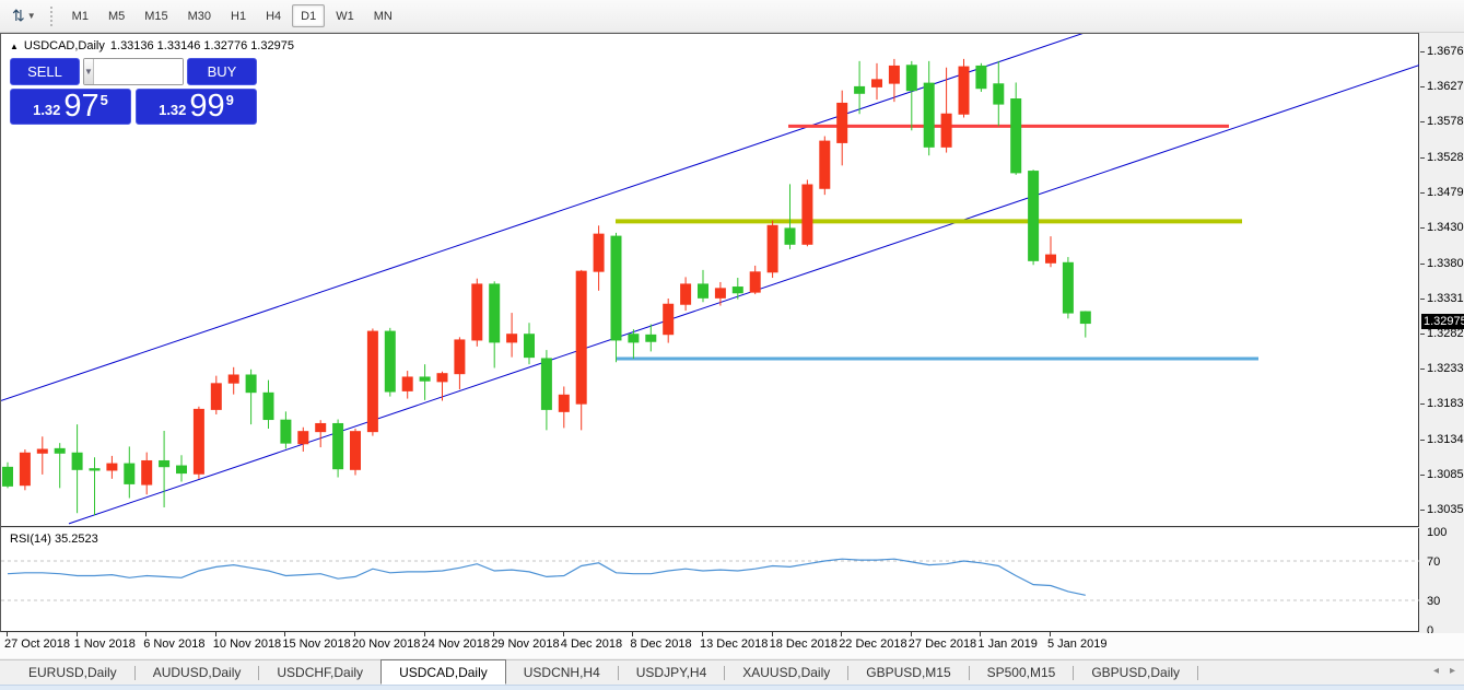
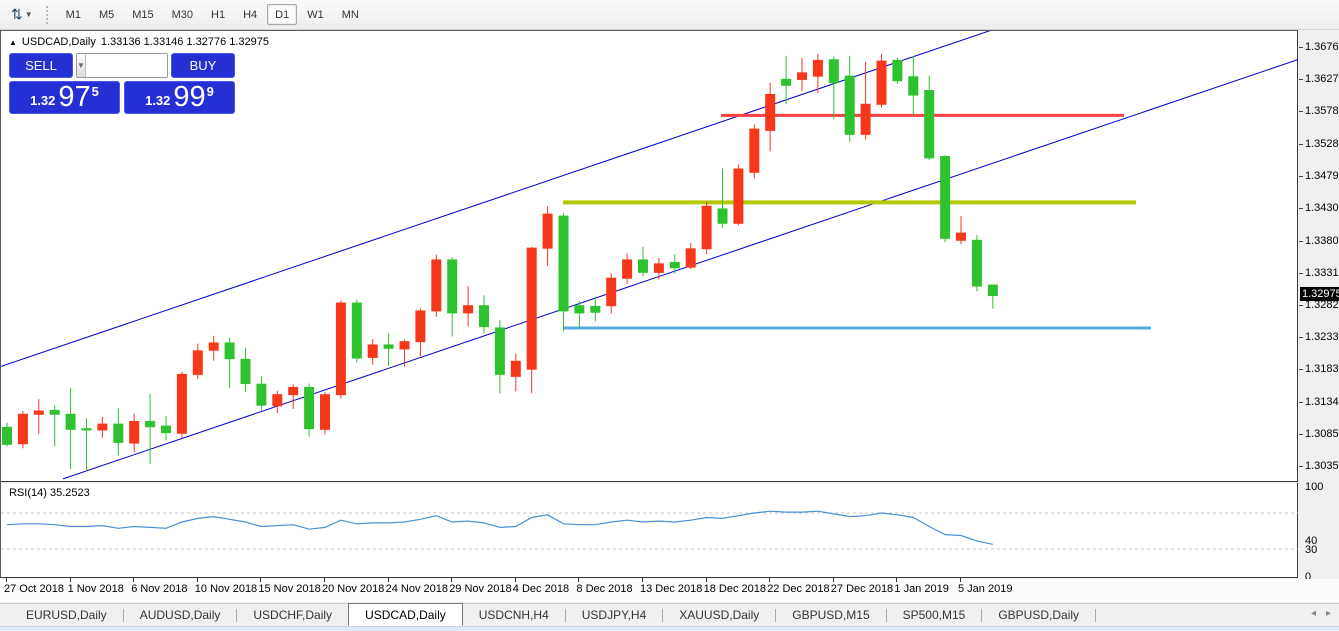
  ⇅
  ▼
  M1
  M5
  M15
  M30
  H1
  H4
  D1
  W1
  MN
  ▲
  USDCAD,Daily
  1.33136
  1.33146
  1.32776
  1.32975
  SELL
  ▼
  BUY
  1.32
  97
  5
  1.32
  99
  9
  RSI(14) 35.2523
  1.3676
  1.3627
  1.3578
  1.3528
  1.3479
  1.3430
  1.3380
  1.3331
  1.3282
  1.3233
  1.3183
  1.3134
  1.3085
  1.3035
  100
- 70
+ 40
  30
  0
  1.3297
  27 Oct 2018
  1 Nov 2018
  6 Nov 2018
  10 Nov 2018
  15 Nov 2018
  20 Nov 2018
  24 Nov 2018
  29 Nov 2018
  4 Dec 2018
  8 Dec 2018
  13 Dec 2018
  18 Dec 2018
  22 Dec 2018
  27 Dec 2018
  1 Jan 2019
  5 Jan 2019
  EURUSD,Daily
  AUDUSD,Daily
  USDCHF,Daily
  USDCAD,Daily
  USDCNH,H4
  USDJPY,H4
  XAUUSD,Daily
  GBPUSD,M15
  SP500,M15
  GBPUSD,Daily
  ◂
  ▸
